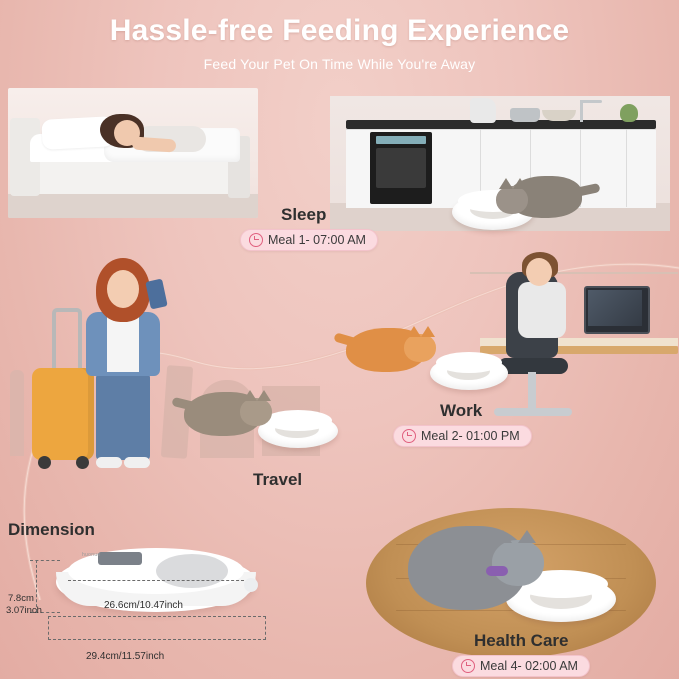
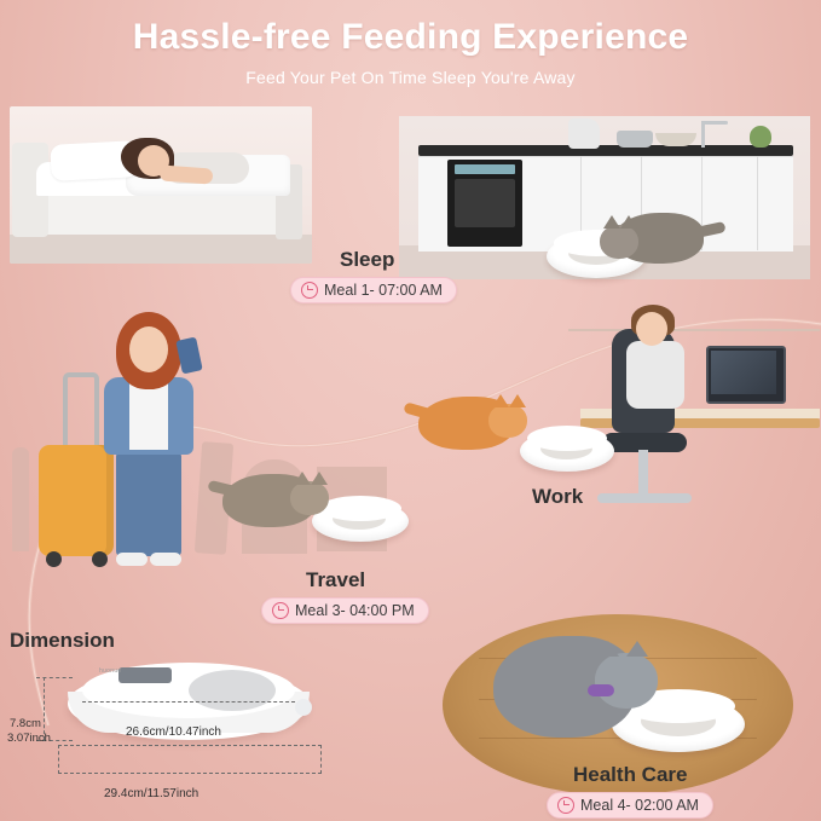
  Hassle-free Feeding Experience
- Feed Your Pet On Time While You're Away
+ Feed Your Pet On Time Sleep You're Away
  Sleep
  Meal 1- 07:00 AM
  Travel
+ Meal 3- 04:00 PM
  Work
- Meal 2- 01:00 PM
  Health Care
  Meal 4- 02:00 AM
  Dimension
  7.8cm
  3.07inch
  26.6cm/10.47inch
  29.4cm/11.57inch
